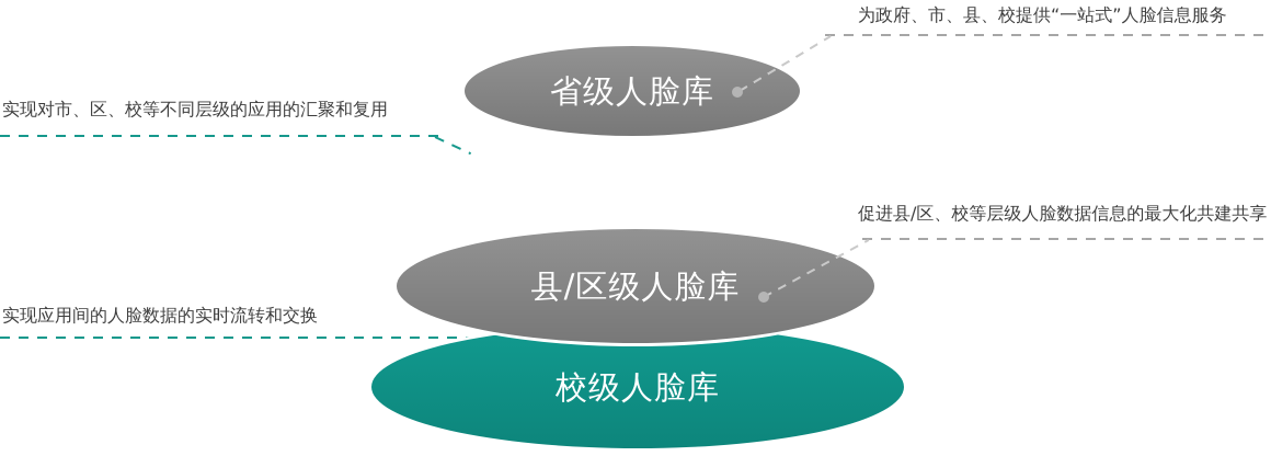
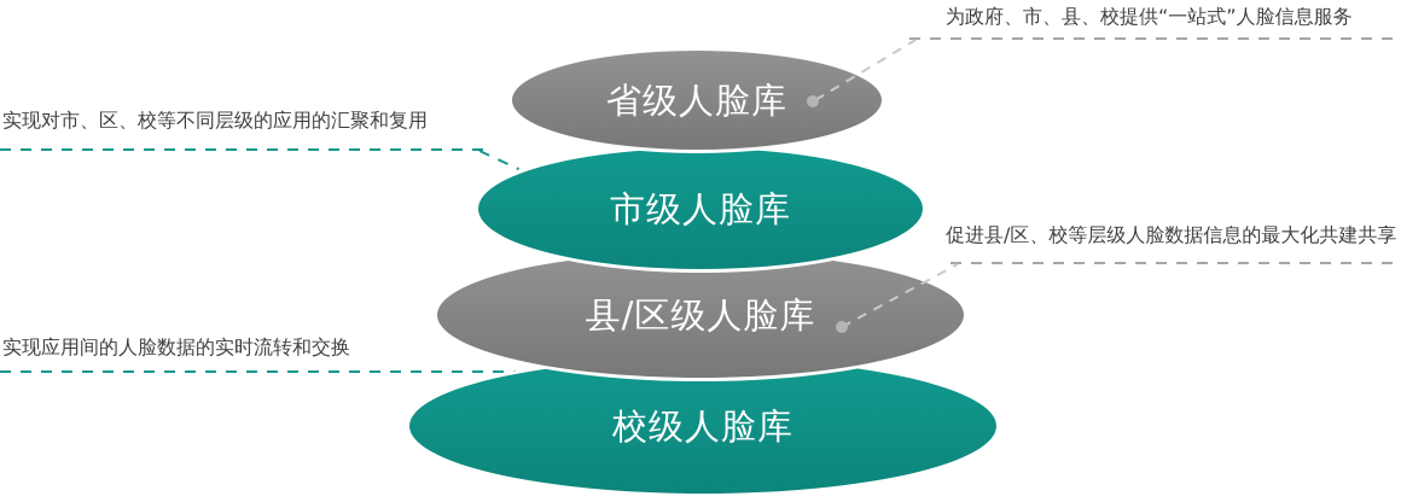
  为政府、市、县、校提供“一站式”人脸信息服务
  实现对市、区、校等不同层级的应用的汇聚和复用
  促进县/区、校等层级人脸数据信息的最大化共建共享
  实现应用间的人脸数据的实时流转和交换
  校级人脸库
  县/区级人脸库
+ 市级人脸库
  省级人脸库
